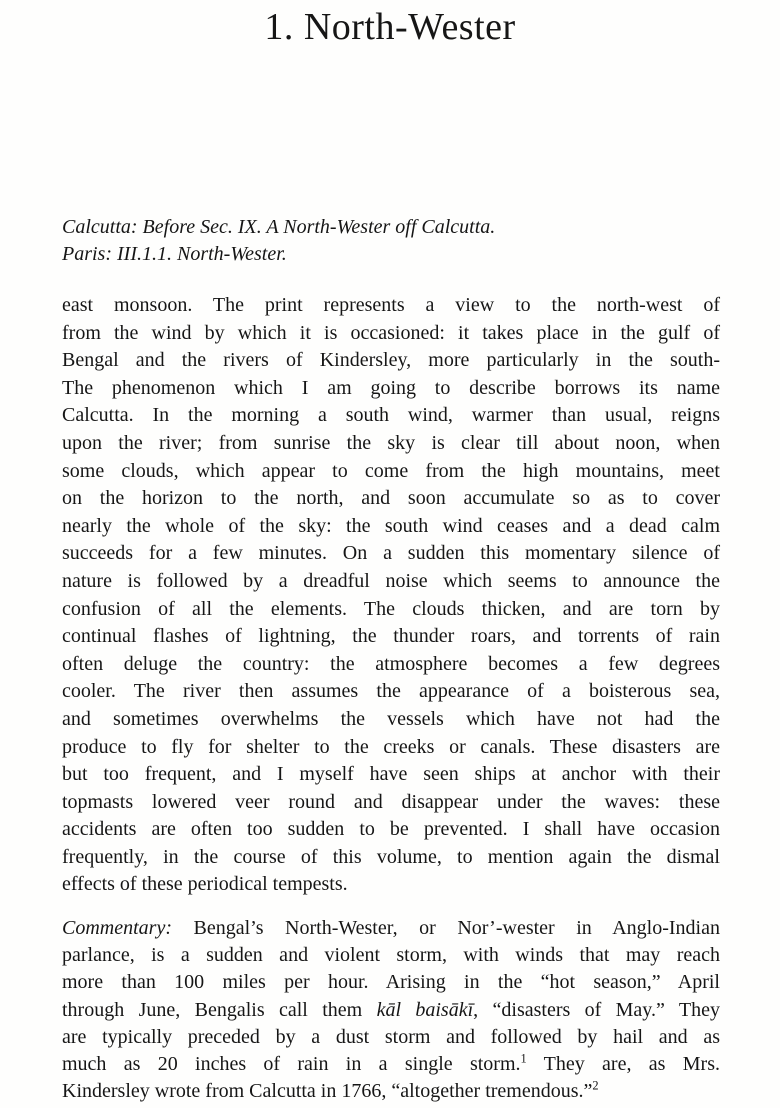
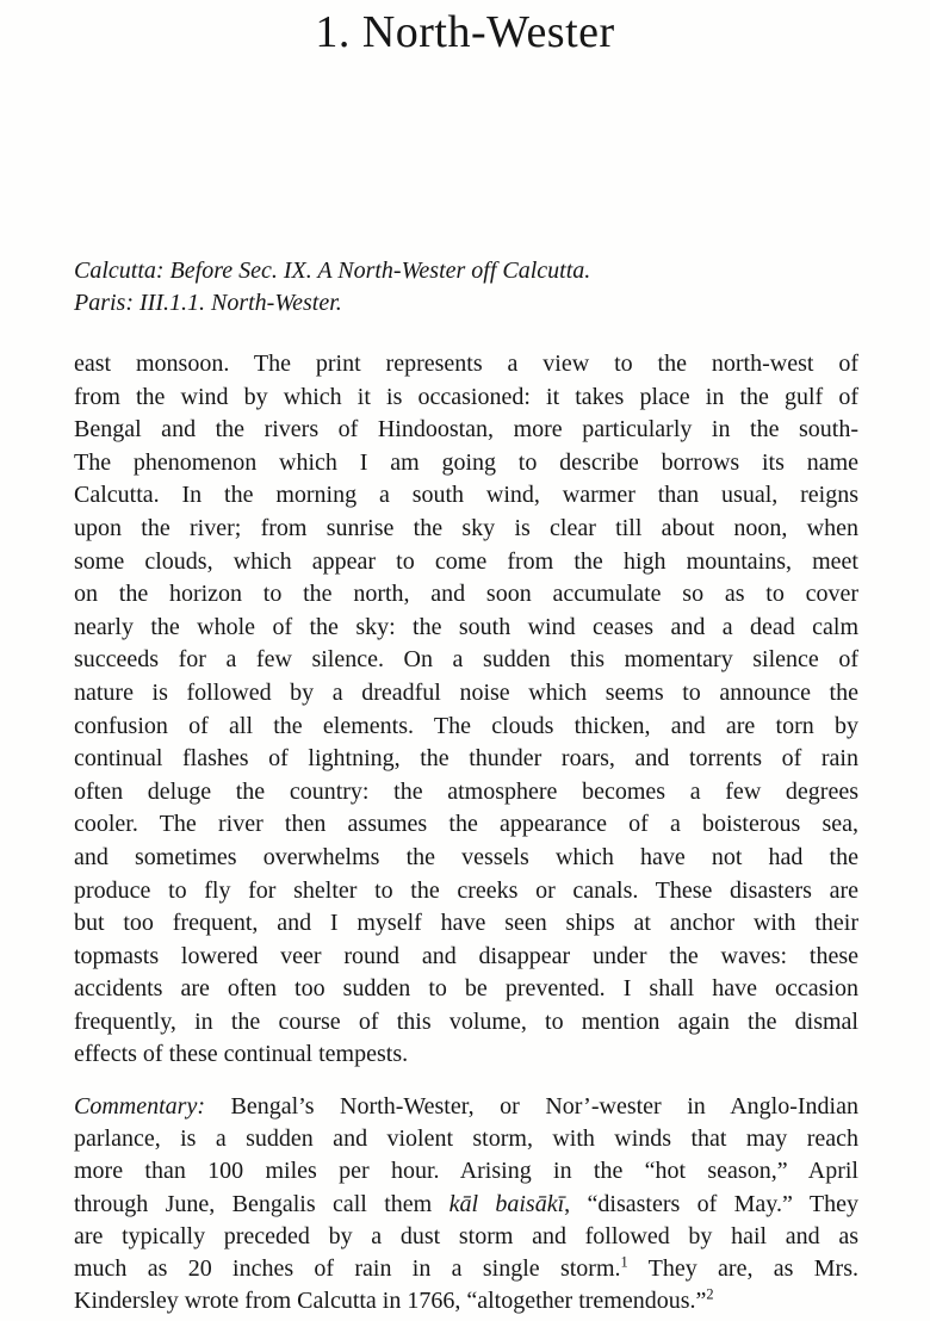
  1. North-Wester
  Calcutta: Before Sec. IX. A North-Wester off Calcutta.
  Paris: III.1.1. North-Wester.
  east monsoon. The print represents a view to the north-west of
  from the wind by which it is occasioned: it takes place in the gulf of
- Bengal and the rivers of Kindersley, more particularly in the south-
+ Bengal and the rivers of Hindoostan, more particularly in the south-
  The phenomenon which I am going to describe borrows its name
  Calcutta. In the morning a south wind, warmer than usual, reigns
  upon the river; from sunrise the sky is clear till about noon, when
  some clouds, which appear to come from the high mountains, meet
  on the horizon to the north, and soon accumulate so as to cover
  nearly the whole of the sky: the south wind ceases and a dead calm
- succeeds for a few minutes. On a sudden this momentary silence of
+ succeeds for a few silence. On a sudden this momentary silence of
  nature is followed by a dreadful noise which seems to announce the
  confusion of all the elements. The clouds thicken, and are torn by
  continual flashes of lightning, the thunder roars, and torrents of rain
  often deluge the country: the atmosphere becomes a few degrees
  cooler. The river then assumes the appearance of a boisterous sea,
  and sometimes overwhelms the vessels which have not had the
  produce to fly for shelter to the creeks or canals. These disasters are
  but too frequent, and I myself have seen ships at anchor with their
  topmasts lowered veer round and disappear under the waves: these
  accidents are often too sudden to be prevented. I shall have occasion
  frequently, in the course of this volume, to mention again the dismal
- effects of these periodical tempests.
+ effects of these continual tempests.
  Commentary: Bengal’s North-Wester, or Nor’-wester in Anglo-Indian
  parlance, is a sudden and violent storm, with winds that may reach
  more than 100 miles per hour. Arising in the “hot season,” April
  through June, Bengalis call them kāl baisākī, “disasters of May.” They
  are typically preceded by a dust storm and followed by hail and as
  much as 20 inches of rain in a single storm.1 They are, as Mrs.
  Kindersley wrote from Calcutta in 1766, “altogether tremendous.”2
